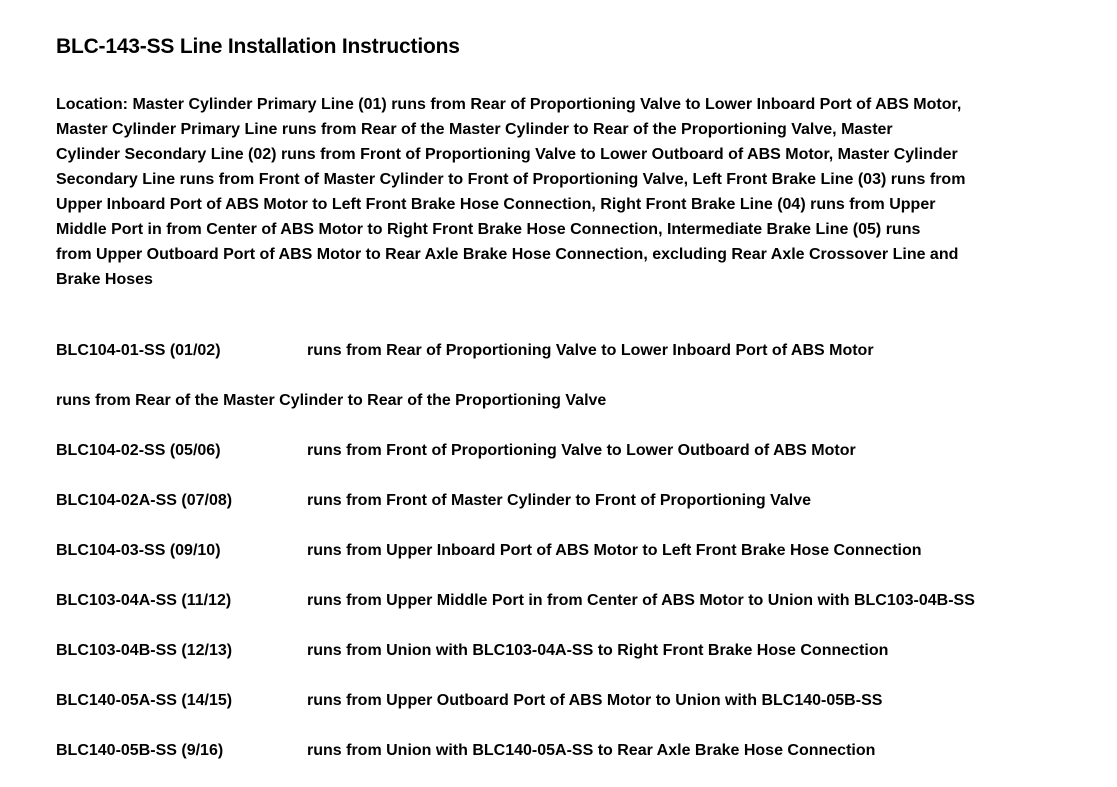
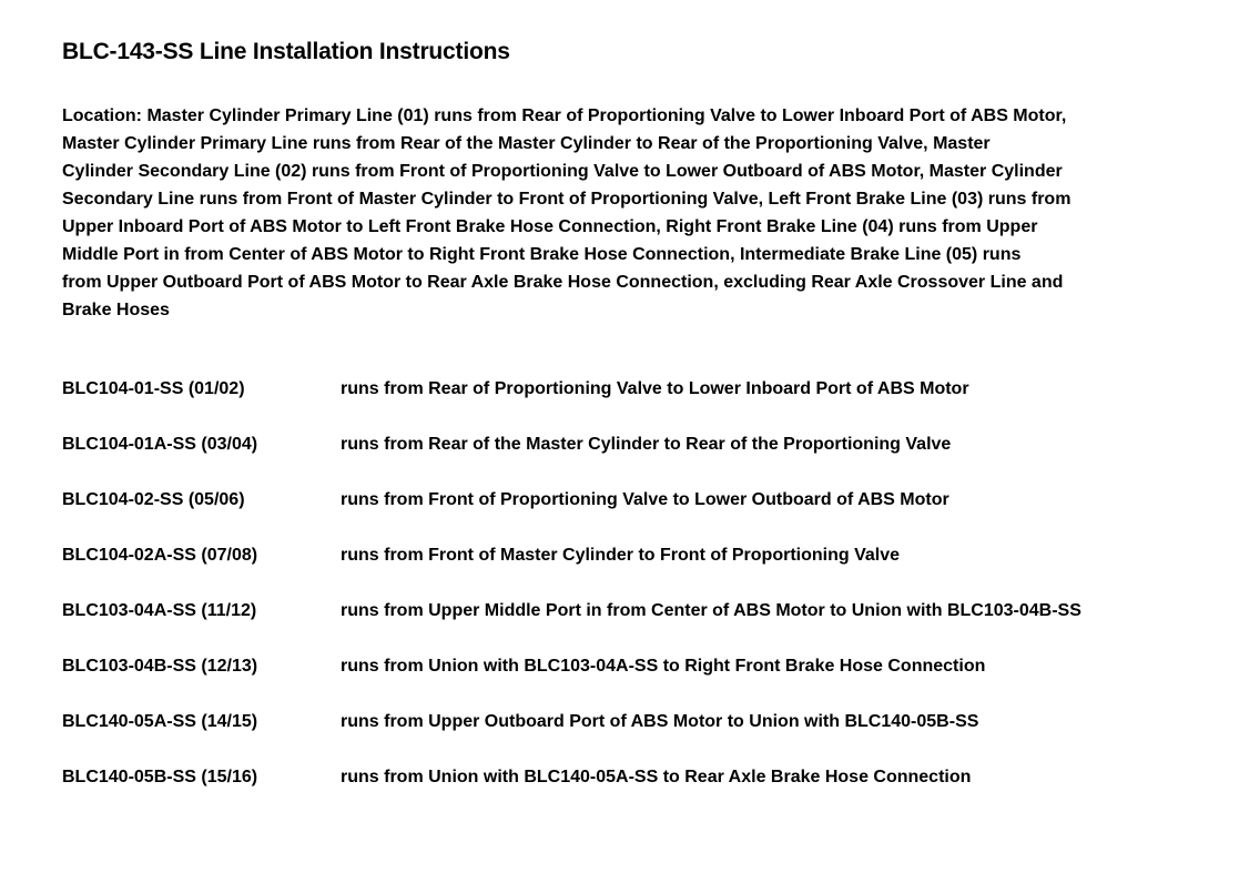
  BLC-143-SS Line Installation Instructions
  Location: Master Cylinder Primary Line (01) runs from Rear of Proportioning Valve to Lower Inboard Port of ABS Motor,
  Master Cylinder Primary Line runs from Rear of the Master Cylinder to Rear of the Proportioning Valve, Master
  Cylinder Secondary Line (02) runs from Front of Proportioning Valve to Lower Outboard of ABS Motor, Master Cylinder
  Secondary Line runs from Front of Master Cylinder to Front of Proportioning Valve, Left Front Brake Line (03) runs from
  Upper Inboard Port of ABS Motor to Left Front Brake Hose Connection, Right Front Brake Line (04) runs from Upper
  Middle Port in from Center of ABS Motor to Right Front Brake Hose Connection, Intermediate Brake Line (05) runs
  from Upper Outboard Port of ABS Motor to Rear Axle Brake Hose Connection, excluding Rear Axle Crossover Line and
  Brake Hoses
  BLC104-01-SS (01/02)
  runs from Rear of Proportioning Valve to Lower Inboard Port of ABS Motor
+ BLC104-01A-SS (03/04)
  runs from Rear of the Master Cylinder to Rear of the Proportioning Valve
  BLC104-02-SS (05/06)
  runs from Front of Proportioning Valve to Lower Outboard of ABS Motor
  BLC104-02A-SS (07/08)
  runs from Front of Master Cylinder to Front of Proportioning Valve
- BLC104-03-SS (09/10)
- runs from Upper Inboard Port of ABS Motor to Left Front Brake Hose Connection
  BLC103-04A-SS (11/12)
  runs from Upper Middle Port in from Center of ABS Motor to Union with BLC103-04B-SS
  BLC103-04B-SS (12/13)
  runs from Union with BLC103-04A-SS to Right Front Brake Hose Connection
  BLC140-05A-SS (14/15)
  runs from Upper Outboard Port of ABS Motor to Union with BLC140-05B-SS
- BLC140-05B-SS (9/16)
+ BLC140-05B-SS (15/16)
  runs from Union with BLC140-05A-SS to Rear Axle Brake Hose Connection
